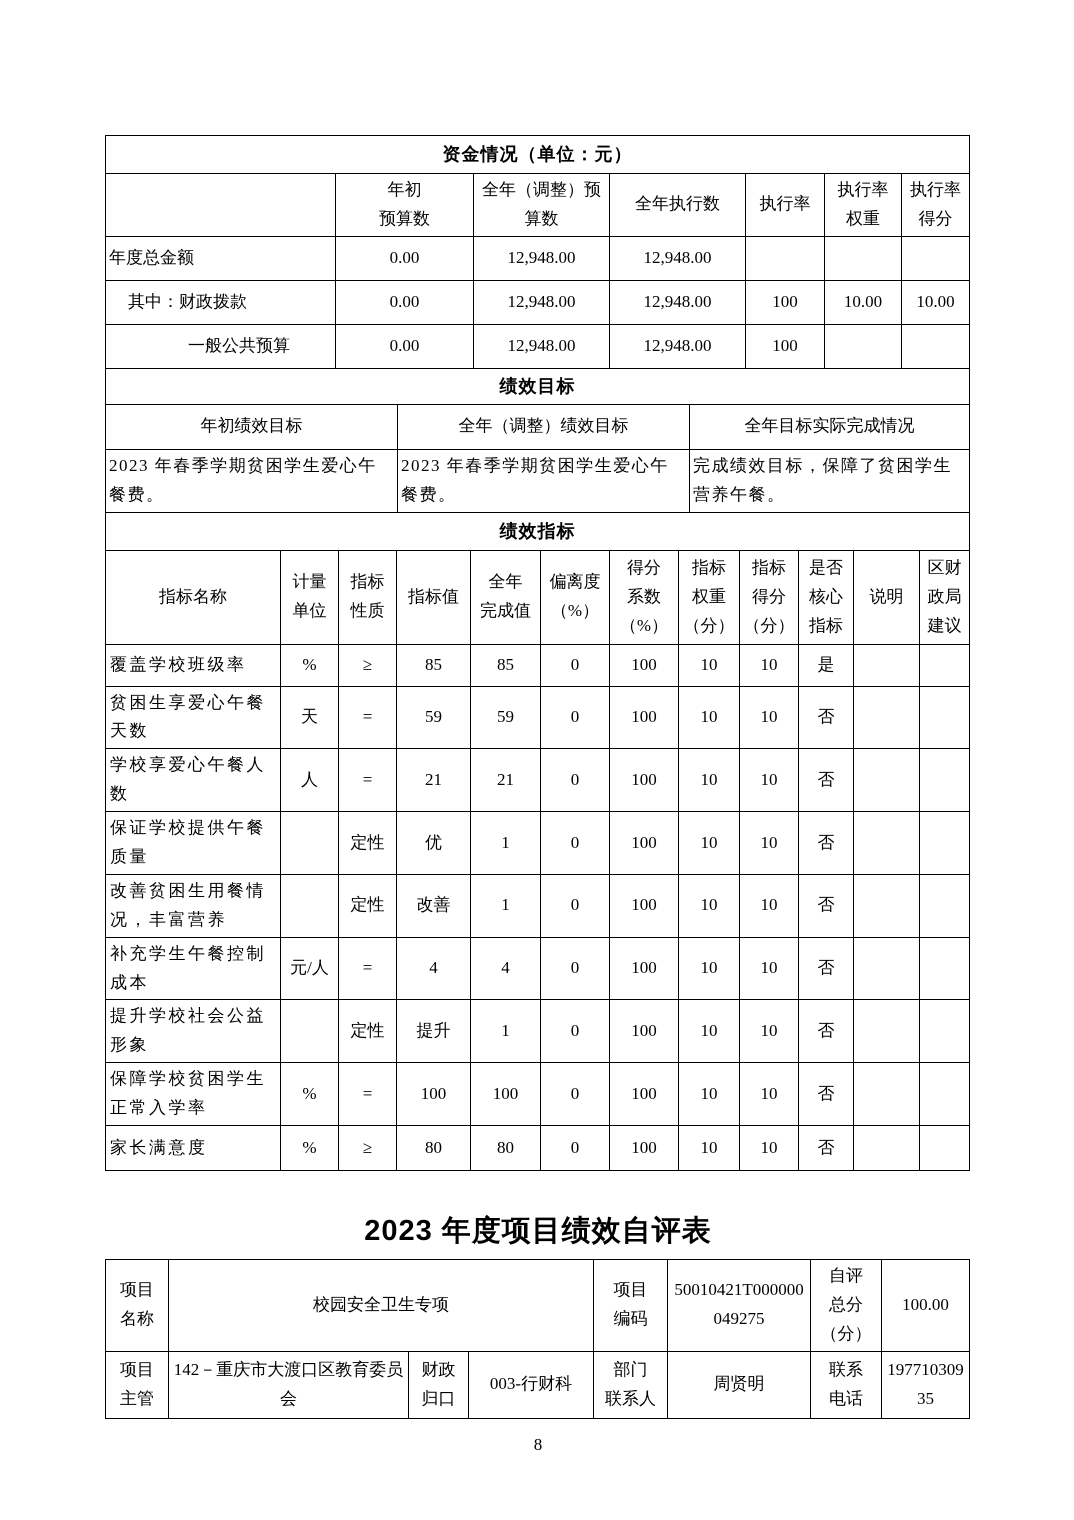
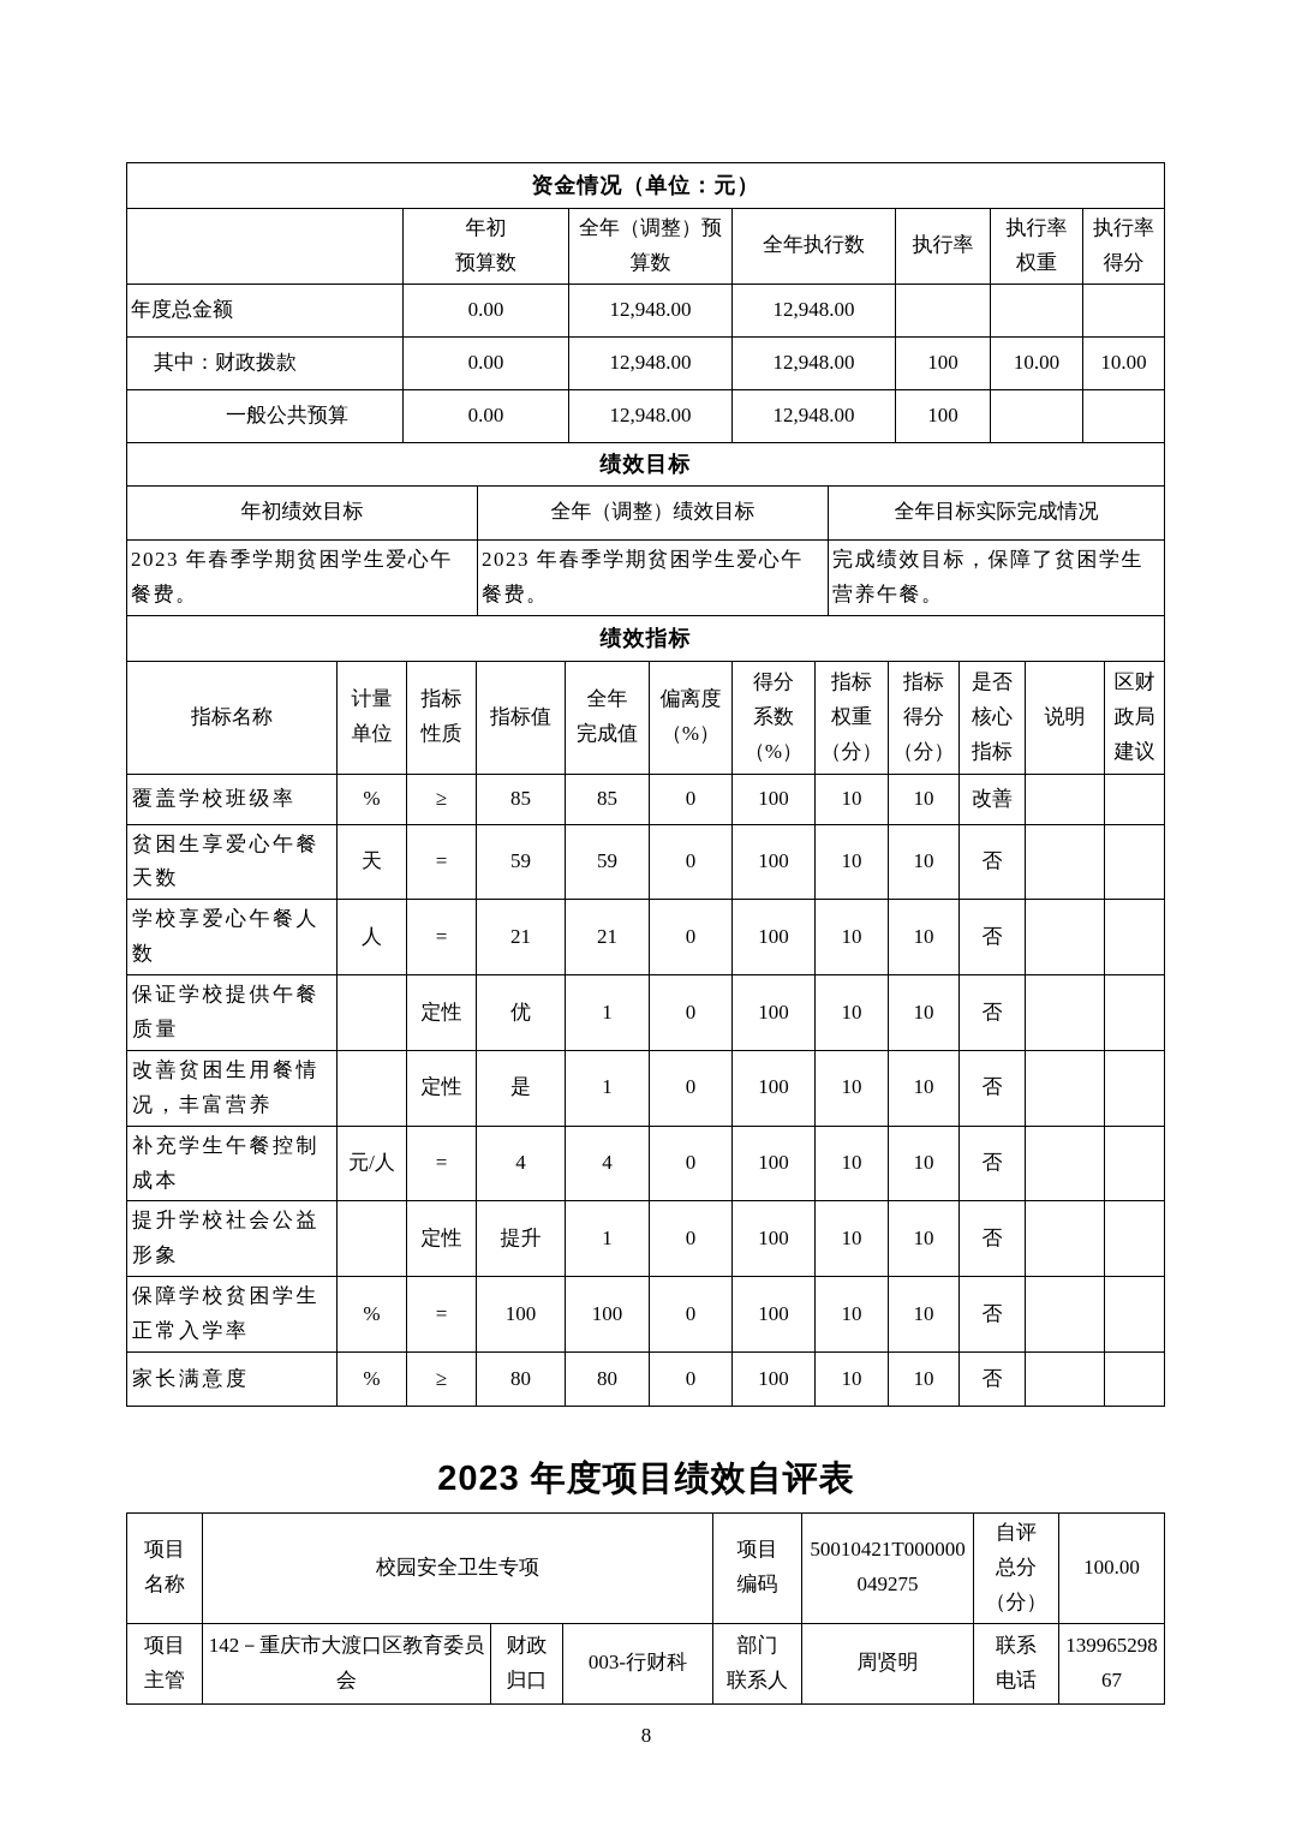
  资金情况（单位：元）
  	年初 预算数	全年（调整）预 算数	全年执行数	执行率	执行率 权重	执行率 得分
  年度总金额	0.00	12,948.00	12,948.00
  其中：财政拨款	0.00	12,948.00	12,948.00	100	10.00	10.00
  一般公共预算	0.00	12,948.00	12,948.00	100
  绩效目标
  年初绩效目标	全年（调整）绩效目标	全年目标实际完成情况
  2023 年春季学期贫困学生爱心午餐费。	2023 年春季学期贫困学生爱心午餐费。	完成绩效目标，保障了贫困学生营养午餐。
  绩效指标
  指标名称	计量 单位	指标 性质	指标值	全年 完成值	偏离度 （%）	得分 系数 （%）	指标 权重 （分）	指标 得分 （分）	是否 核心 指标	说明	区财 政局 建议
- 覆盖学校班级率	%	≥	85	85	0	100	10	10	是
+ 覆盖学校班级率	%	≥	85	85	0	100	10	10	改善
  贫困生享爱心午餐天数	天	=	59	59	0	100	10	10	否
  学校享爱心午餐人数	人	=	21	21	0	100	10	10	否
  保证学校提供午餐质量		定性	优	1	0	100	10	10	否
- 改善贫困生用餐情况，丰富营养		定性	改善	1	0	100	10	10	否
+ 改善贫困生用餐情况，丰富营养		定性	是	1	0	100	10	10	否
  补充学生午餐控制成本	元/人	=	4	4	0	100	10	10	否
  提升学校社会公益形象		定性	提升	1	0	100	10	10	否
  保障学校贫困学生正常入学率	%	=	100	100	0	100	10	10	否
  家长满意度	%	≥	80	80	0	100	10	10	否
  2023 年度项目绩效自评表
  项目 名称	校园安全卫生专项	项目 编码	50010421T000000049275	自评 总分 （分）	100.00
- 项目 主管	142－重庆市大渡口区教育委员会	财政 归口	003-行财科	部门 联系人	周贤明	联系 电话	19771030935
+ 项目 主管	142－重庆市大渡口区教育委员会	财政 归口	003-行财科	部门 联系人	周贤明	联系 电话	13996529867
  8
